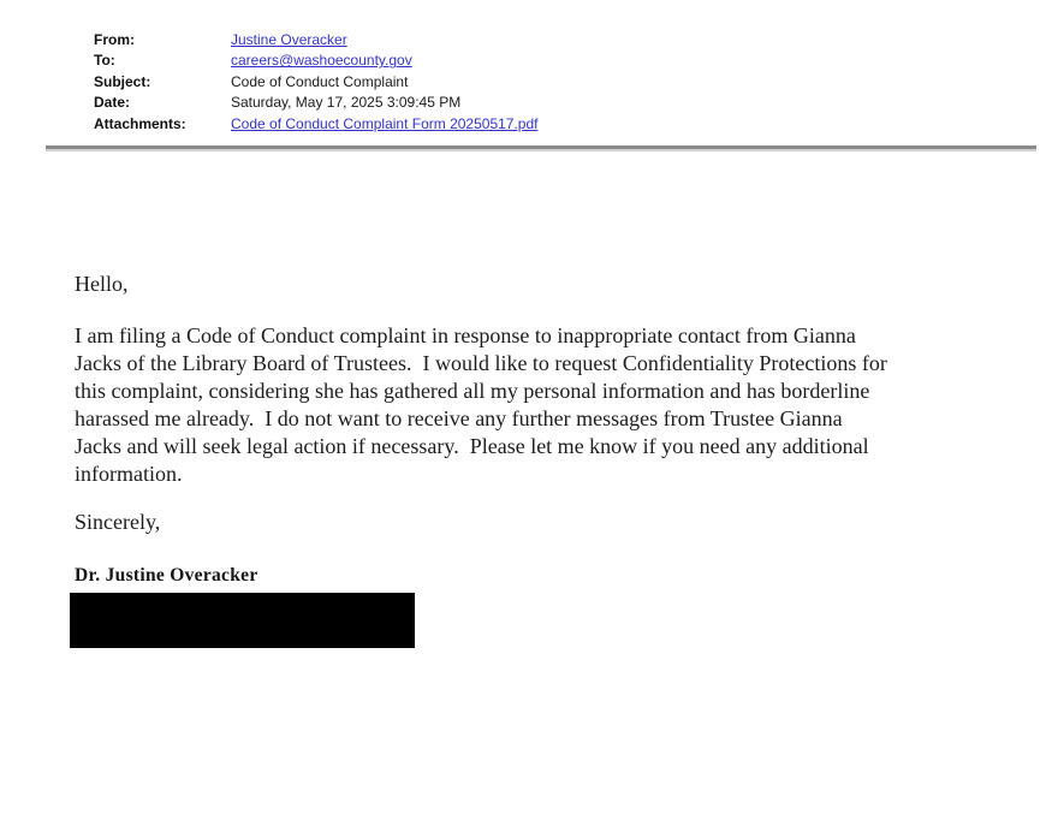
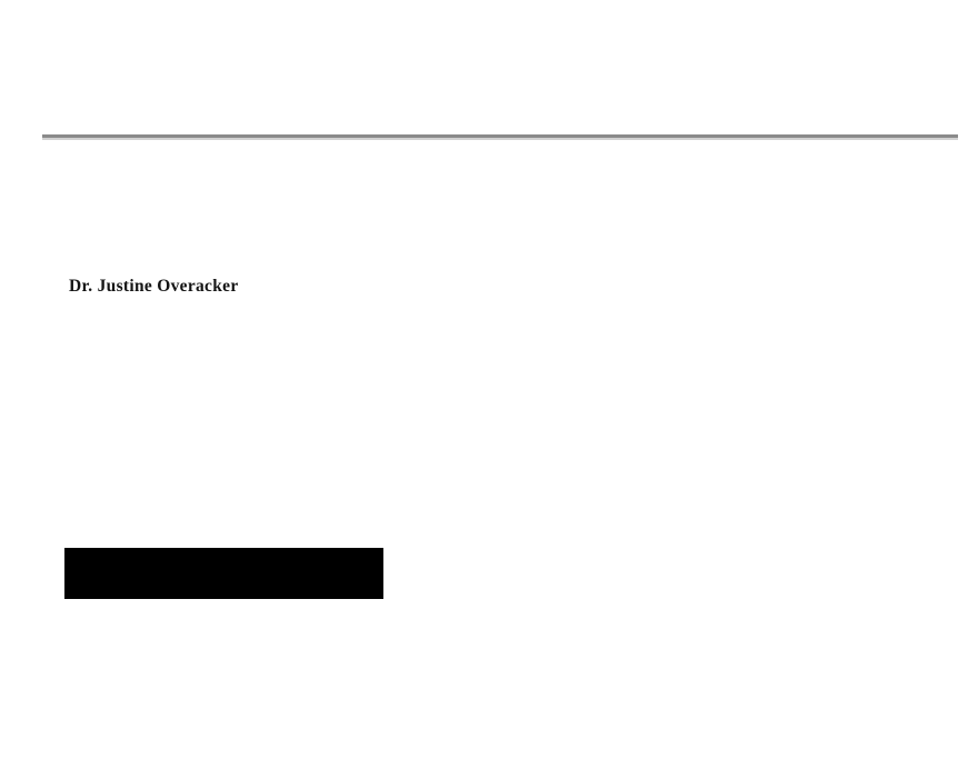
- From:
- Justine Overacker
- To:
- careers@washoecounty.gov
- Subject:
- Code of Conduct Complaint
- Date:
- Saturday, May 17, 2025 3:09:45 PM
- Attachments:
- Code of Conduct Complaint Form 20250517.pdf
- Hello,
- I am filing a Code of Conduct complaint in response to inappropriate contact from Gianna
- Jacks of the Library Board of Trustees. I would like to request Confidentiality Protections for
- this complaint, considering she has gathered all my personal information and has borderline
- harassed me already. I do not want to receive any further messages from Trustee Gianna
- Jacks and will seek legal action if necessary. Please let me know if you need any additional
- information.
- Sincerely,
  Dr. Justine Overacker
